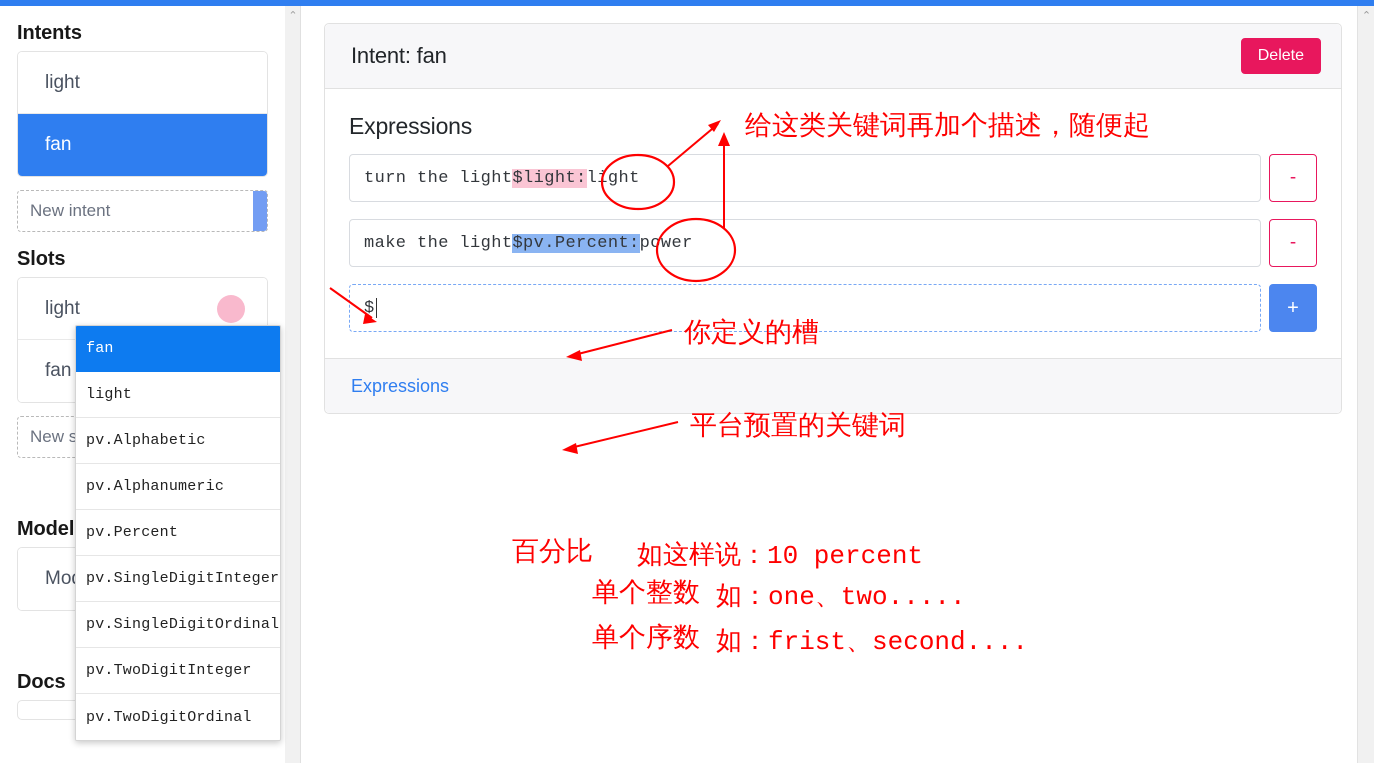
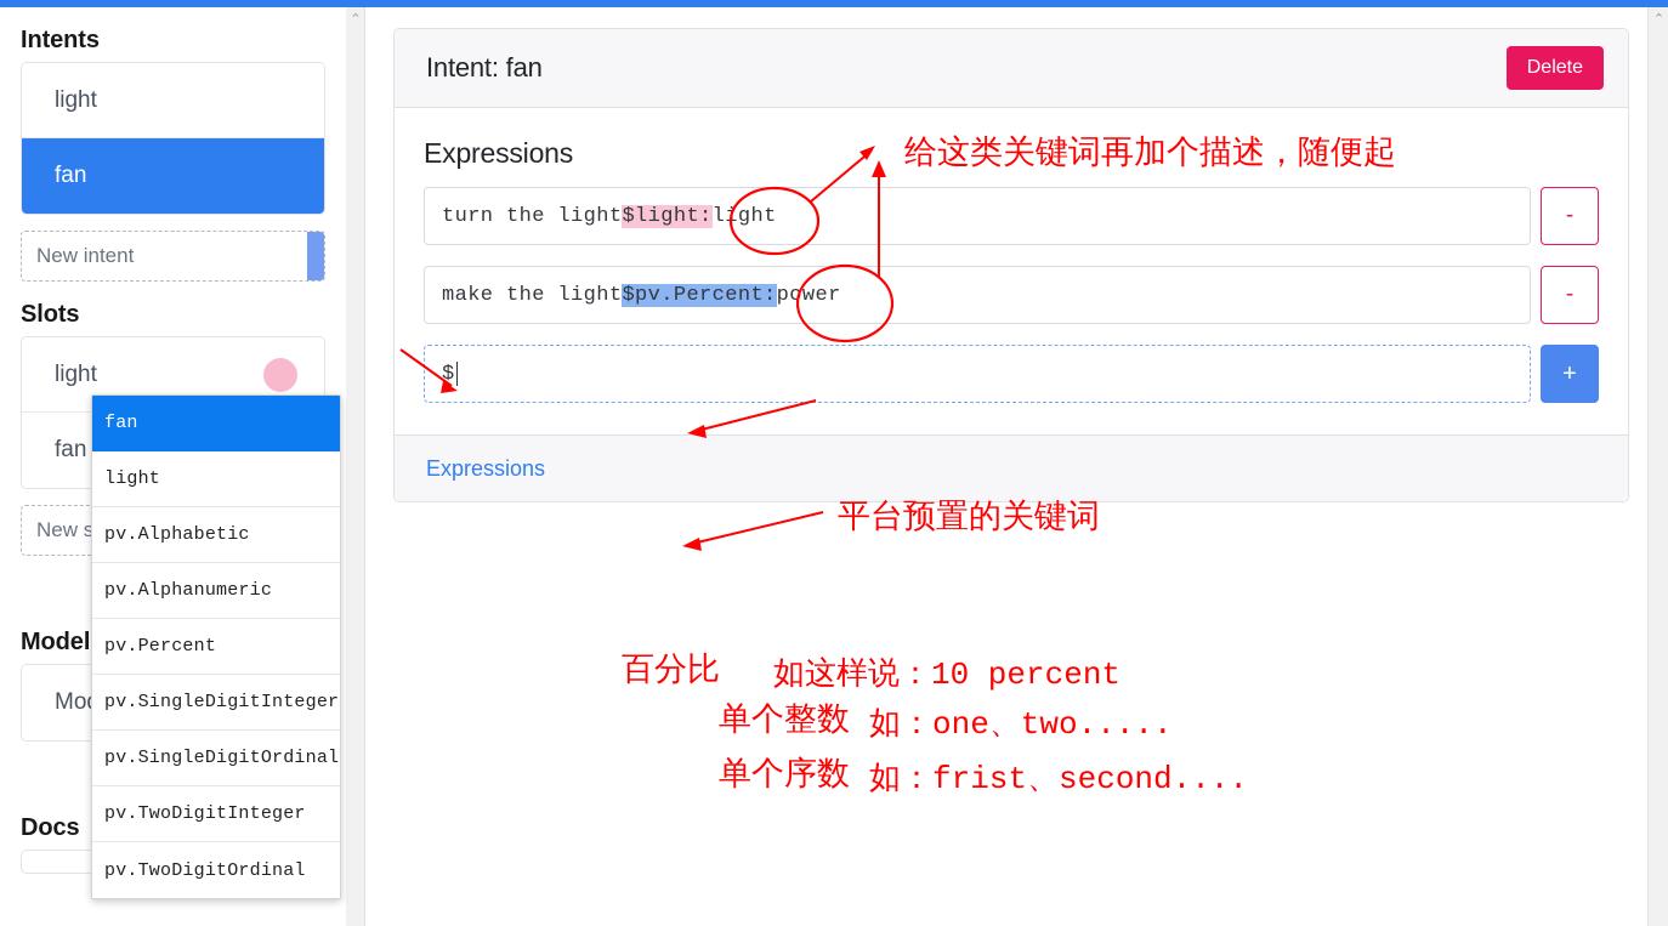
  Intents
  light
  fan
  New intent
  Slots
  light
  fan
  Model
  Docs
  ⌃
  Intent: fan
  Delete
  Expressions
  turn the light
  $light:
  lght
  -
  make the light
  $pv.Percent:
  power
  -
  $
  +
  Expressions
  fan
  light
  pv.Alphabetic
  pv.Alphanumeric
  pv.Percent
  pv.SingleDigitInteger
  pv.SingleDigitOrdinal
  pv.TwoDigitInteger
  pv.TwoDigitOrdinal
  给这类关键词再加个描述，随便起
- 你定义的槽
  平台预置的关键词
  百分比
  如这样说：10 percent
  单个整数
  如：one、two.....
  单个序数
  如：frist、second....
  ⌃
